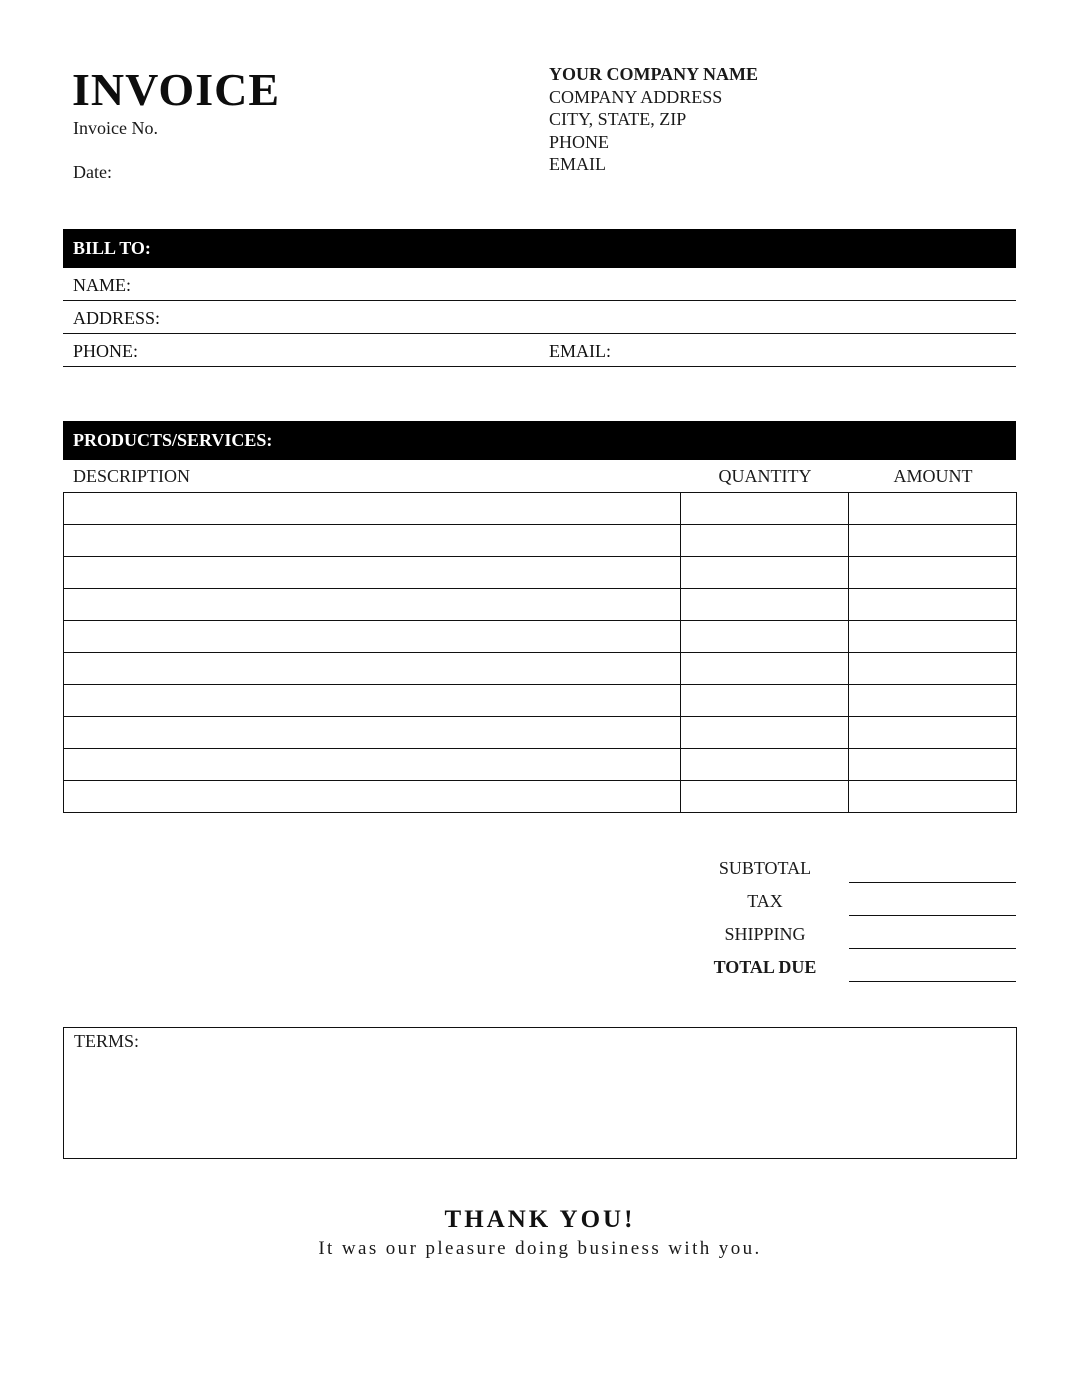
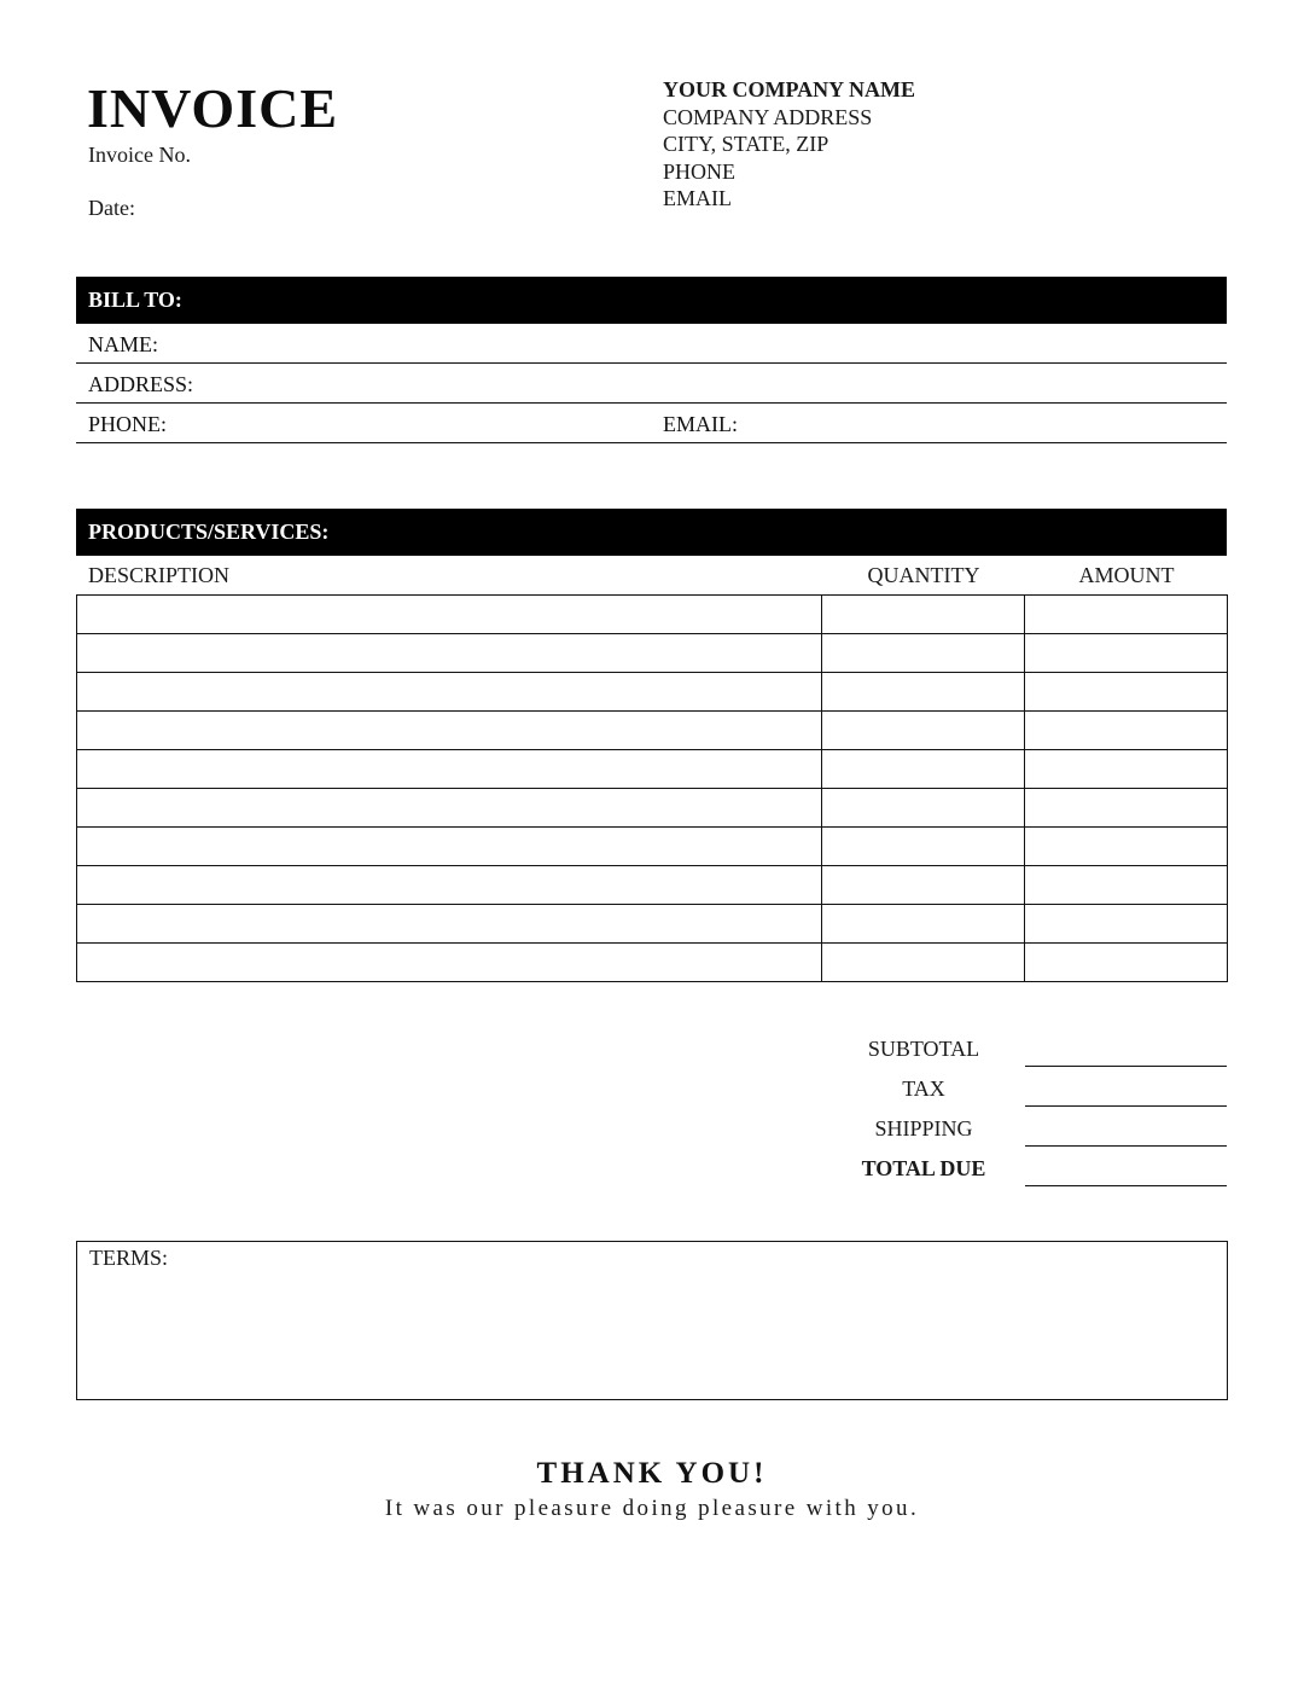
  INVOICE
  Invoice No.
  Date:
  YOUR COMPANY NAME
  COMPANY ADDRESS
  CITY, STATE, ZIP
  PHONE
  EMAIL
  BILL TO:
  NAME:
  ADDRESS:
  PHONE:
  EMAIL:
  PRODUCTS/SERVICES:
  DESCRIPTION
  QUANTITY
  AMOUNT
  SUBTOTAL
  TAX
  SHIPPING
  TOTAL DUE
  TERMS:
  THANK YOU!
- It was our pleasure doing business with you.
+ It was our pleasure doing pleasure with you.
